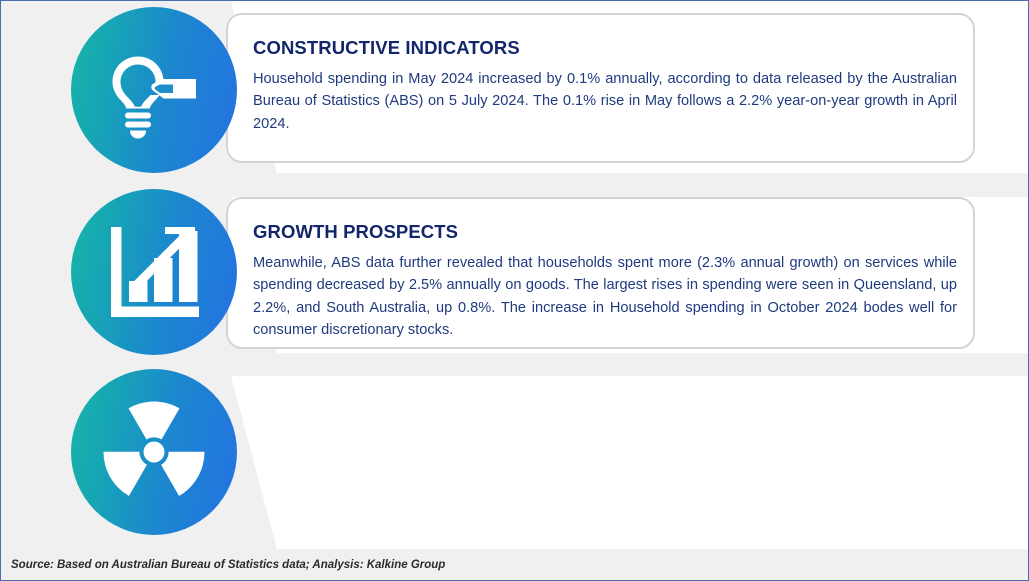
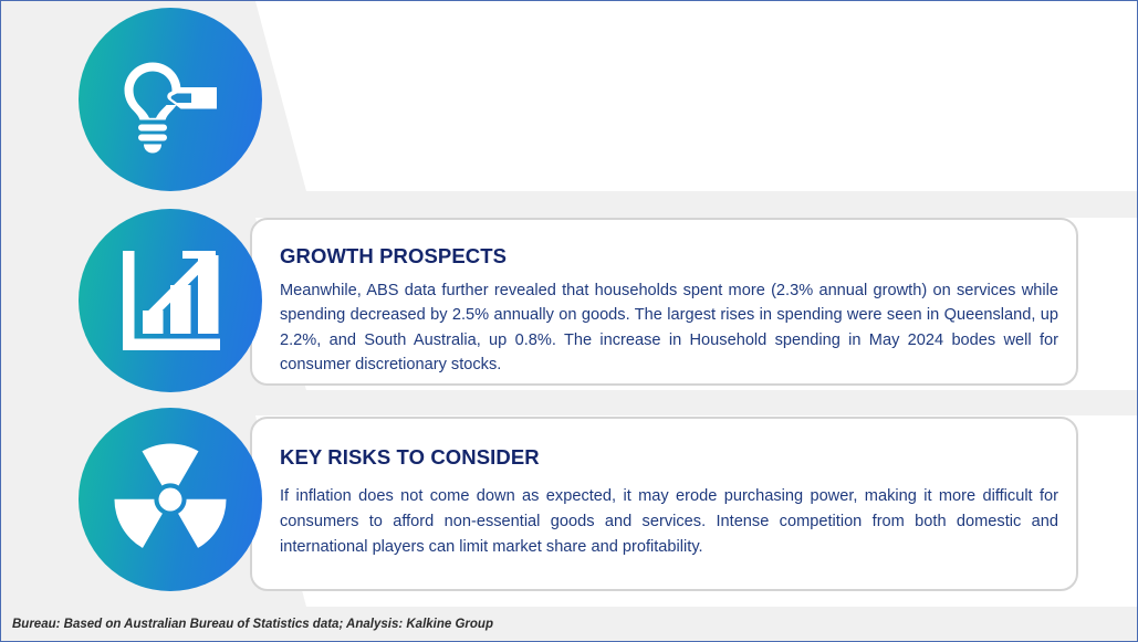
- CONSTRUCTIVE INDICATORS
- Household spending in May 2024 increased by 0.1% annually, according to data released by the Australian Bureau of Statistics (ABS) on 5 July 2024. The 0.1% rise in May follows a 2.2% year-on-year growth in April 2024.
  GROWTH PROSPECTS
- Meanwhile, ABS data further revealed that households spent more (2.3% annual growth) on services while spending decreased by 2.5% annually on goods. The largest rises in spending were seen in Queensland, up 2.2%, and South Australia, up 0.8%. The increase in Household spending in October 2024 bodes well for consumer discretionary stocks.
+ Meanwhile, ABS data further revealed that households spent more (2.3% annual growth) on services while spending decreased by 2.5% annually on goods. The largest rises in spending were seen in Queensland, up 2.2%, and South Australia, up 0.8%. The increase in Household spending in May 2024 bodes well for consumer discretionary stocks.
+ KEY RISKS TO CONSIDER
+ If inflation does not come down as expected, it may erode purchasing power, making it more difficult for consumers to afford non-essential goods and services. Intense competition from both domestic and international players can limit market share and profitability.
- Source: Based on Australian Bureau of Statistics data; Analysis: Kalkine Group
+ Bureau: Based on Australian Bureau of Statistics data; Analysis: Kalkine Group
